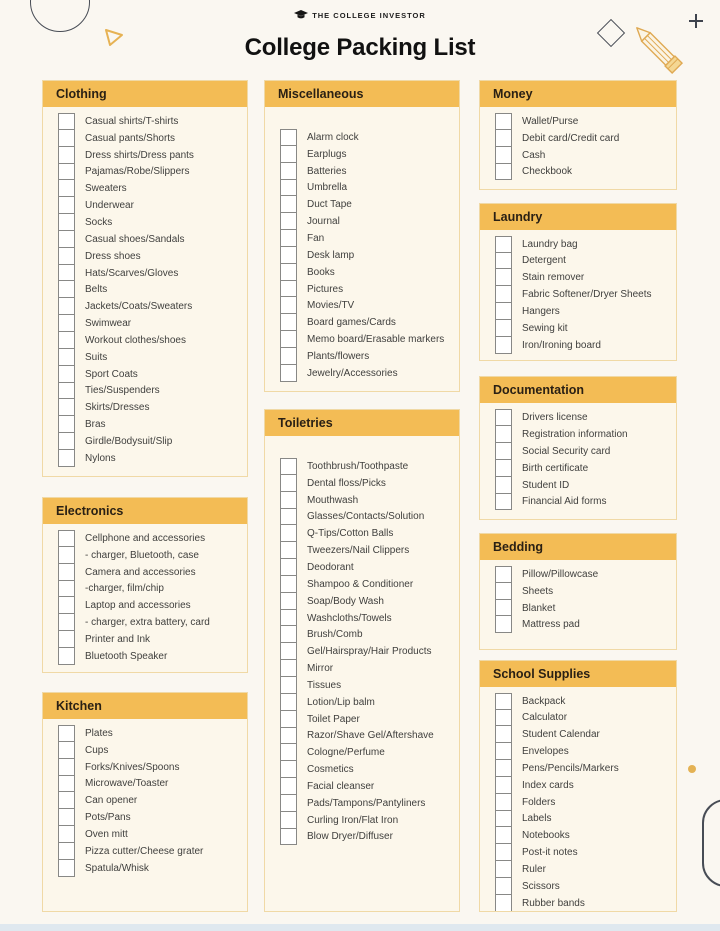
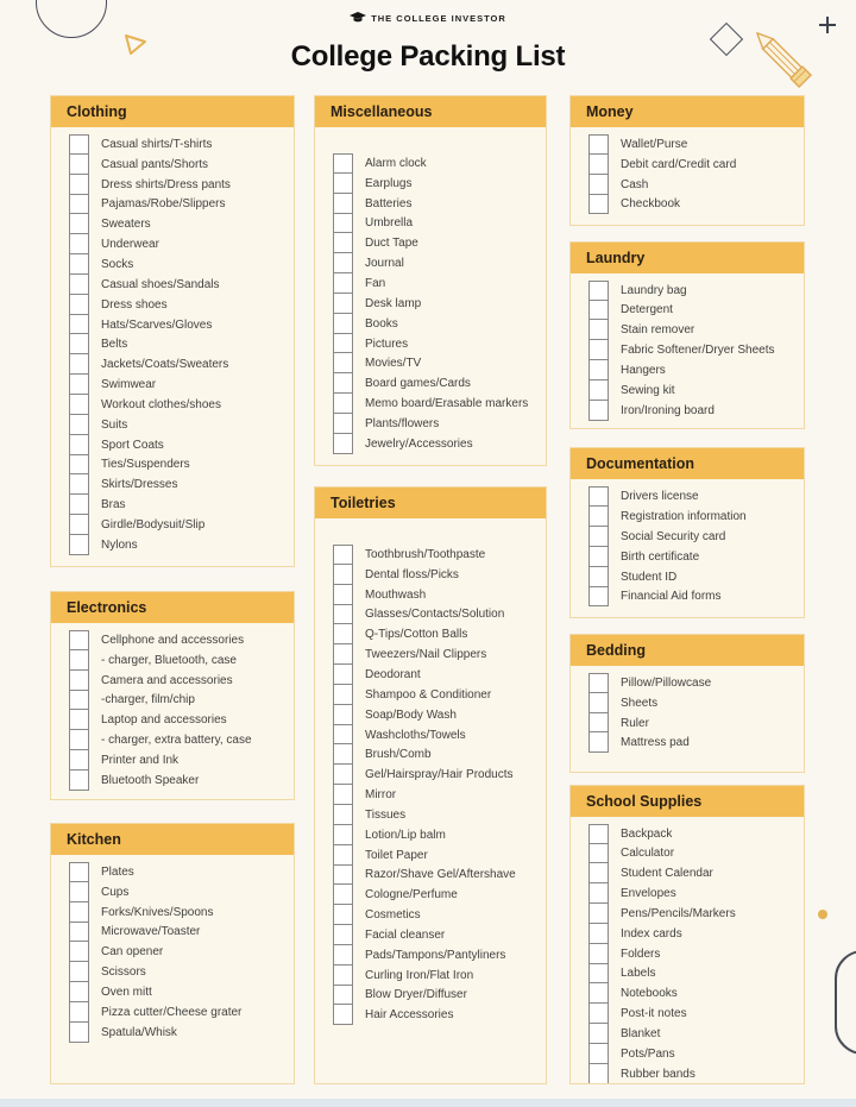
  THE COLLEGE INVESTOR
  College Packing List
  Clothing
  Casual shirts/T-shirts
  Casual pants/Shorts
  Dress shirts/Dress pants
  Pajamas/Robe/Slippers
  Sweaters
  Underwear
  Socks
  Casual shoes/Sandals
  Dress shoes
  Hats/Scarves/Gloves
  Belts
  Jackets/Coats/Sweaters
  Swimwear
  Workout clothes/shoes
  Suits
  Sport Coats
  Ties/Suspenders
  Skirts/Dresses
  Bras
  Girdle/Bodysuit/Slip
  Nylons
  Electronics
  Cellphone and accessories
  - charger, Bluetooth, case
  Camera and accessories
  -charger, film/chip
  Laptop and accessories
- - charger, extra battery, card
+ - charger, extra battery, case
  Printer and Ink
  Bluetooth Speaker
  Kitchen
  Plates
  Cups
  Forks/Knives/Spoons
  Microwave/Toaster
  Can opener
- Pots/Pans
+ Scissors
  Oven mitt
  Pizza cutter/Cheese grater
  Spatula/Whisk
  Miscellaneous
  Alarm clock
  Earplugs
  Batteries
  Umbrella
  Duct Tape
  Journal
  Fan
  Desk lamp
  Books
  Pictures
  Movies/TV
  Board games/Cards
  Memo board/Erasable markers
  Plants/flowers
  Jewelry/Accessories
  Toiletries
  Toothbrush/Toothpaste
  Dental floss/Picks
  Mouthwash
  Glasses/Contacts/Solution
  Q-Tips/Cotton Balls
  Tweezers/Nail Clippers
  Deodorant
  Shampoo & Conditioner
  Soap/Body Wash
  Washcloths/Towels
  Brush/Comb
  Gel/Hairspray/Hair Products
  Mirror
  Tissues
  Lotion/Lip balm
  Toilet Paper
  Razor/Shave Gel/Aftershave
  Cologne/Perfume
  Cosmetics
  Facial cleanser
  Pads/Tampons/Pantyliners
  Curling Iron/Flat Iron
  Blow Dryer/Diffuser
+ Hair Accessories
  Money
  Wallet/Purse
  Debit card/Credit card
  Cash
  Checkbook
  Laundry
  Laundry bag
  Detergent
  Stain remover
  Fabric Softener/Dryer Sheets
  Hangers
  Sewing kit
  Iron/Ironing board
  Documentation
  Drivers license
  Registration information
  Social Security card
  Birth certificate
  Student ID
  Financial Aid forms
  Bedding
  Pillow/Pillowcase
  Sheets
- Blanket
+ Ruler
  Mattress pad
  School Supplies
  Backpack
  Calculator
  Student Calendar
  Envelopes
  Pens/Pencils/Markers
  Index cards
  Folders
  Labels
  Notebooks
  Post-it notes
- Ruler
+ Blanket
- Scissors
+ Pots/Pans
  Rubber bands
